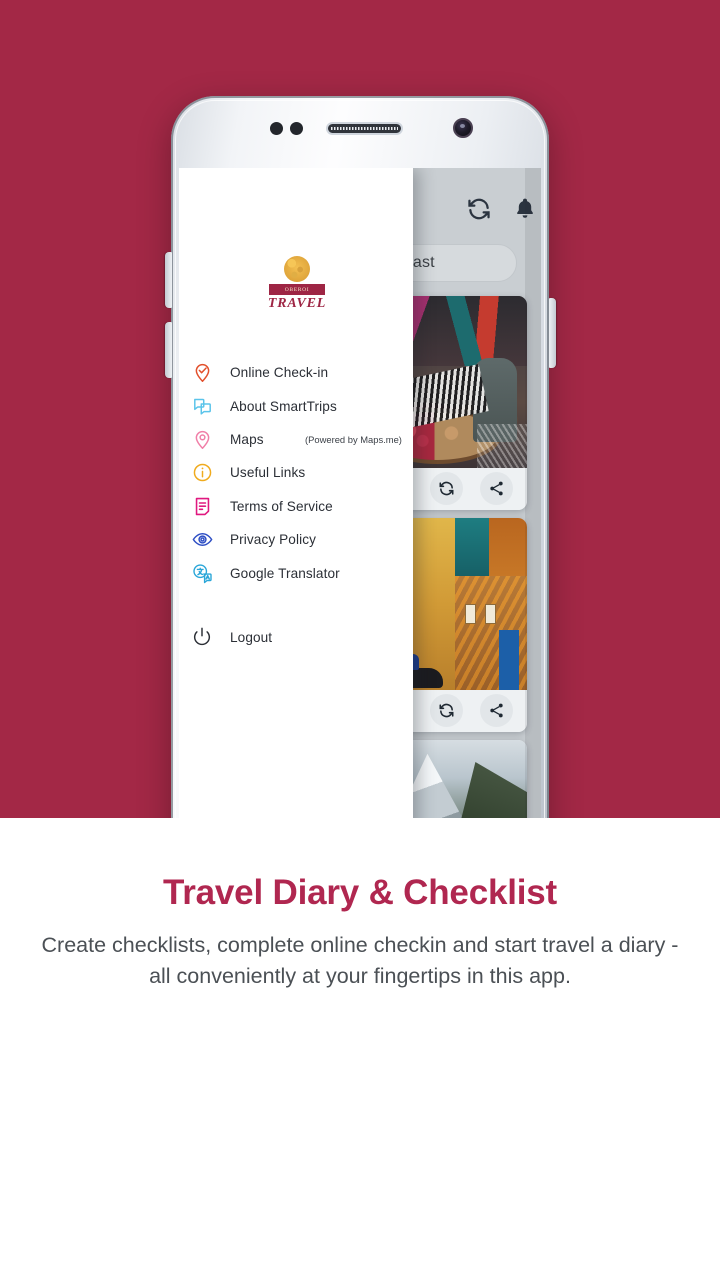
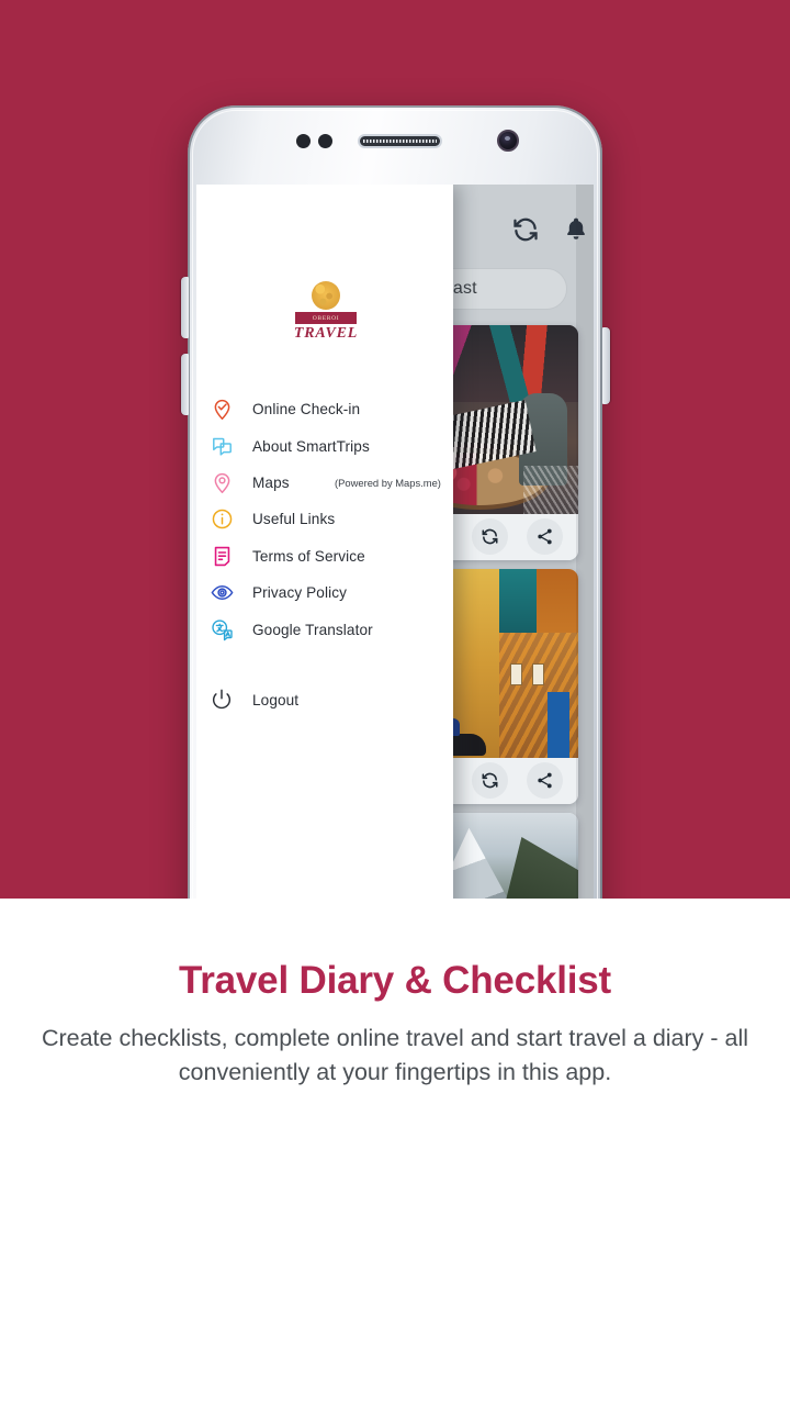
  ast
  TRAVEL
  Online Check-in
  About SmartTrips
  Maps
  (Powered by Maps.me)
  Useful Links
  Terms of Service
  Privacy Policy
  Google Translator
  Logout
  Travel Diary & Checklist
- Create checklists, complete online checkin and start travel a diary - all conveniently at your fingertips in this app.
+ Create checklists, complete online travel and start travel a diary - all conveniently at your fingertips in this app.
